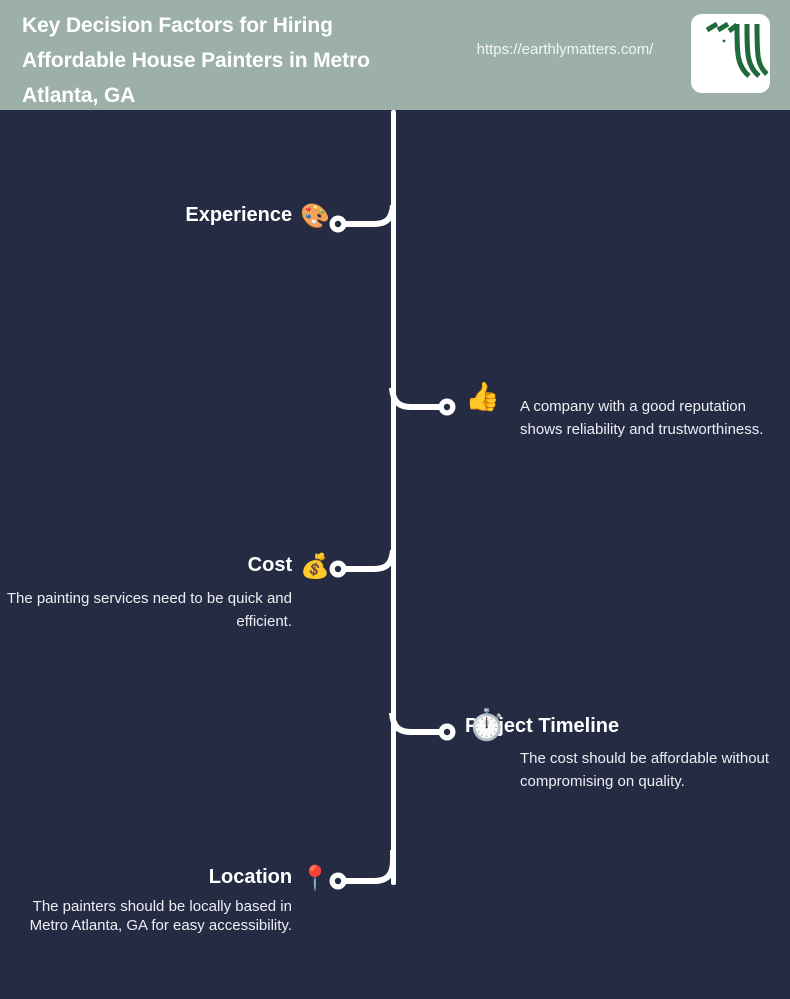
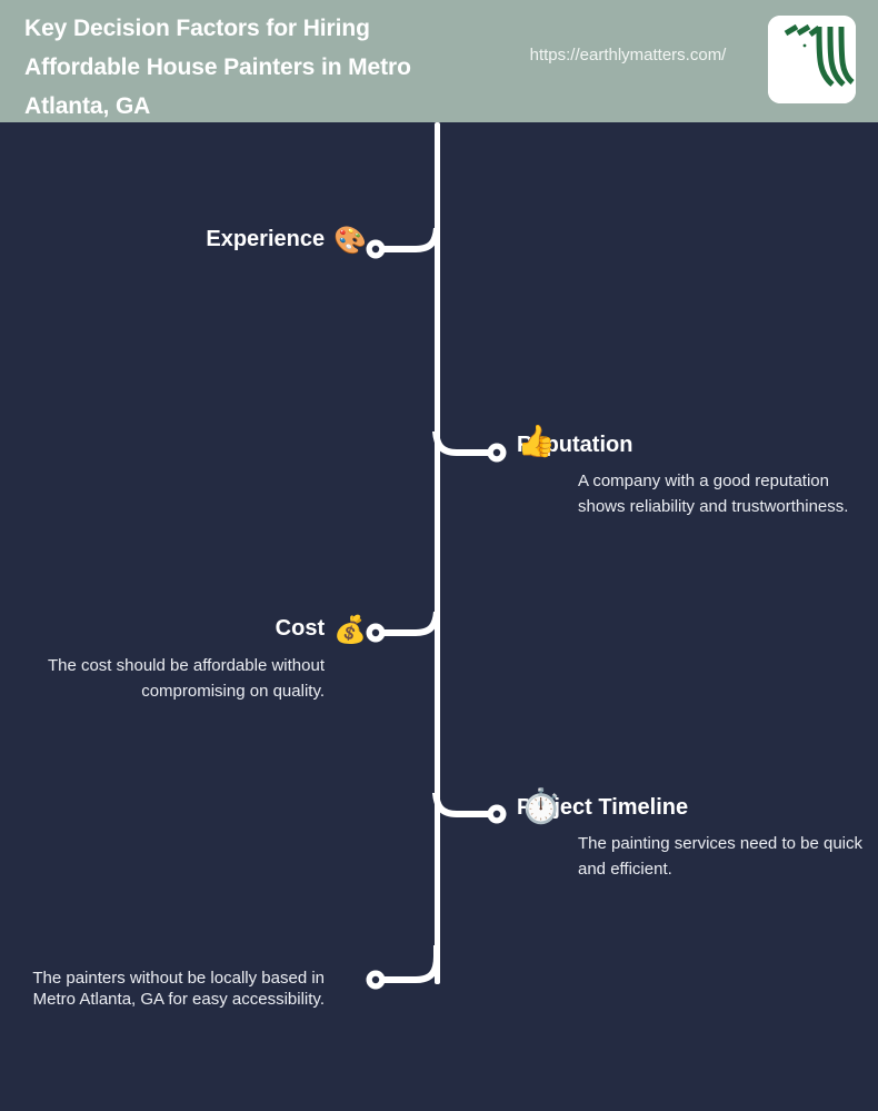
  Key Decision Factors for Hiring Affordable House Painters in Metro Atlanta, GA
  https://earthlymatters.com/
  Experience 🎨
+ Reputation
  A company with a good reputation shows reliability and trustworthiness.
  👍
  Cost 💰
- The painting services need to be quick and efficient.
+ The cost should be affordable without compromising on quality.
  Project Timeline
- The cost should be affordable without compromising on quality.
+ The painting services need to be quick and efficient.
  ⏱️
- Location 📍
- The painters should be locally based in Metro Atlanta, GA for easy accessibility.
+ The painters without be locally based in Metro Atlanta, GA for easy accessibility.
